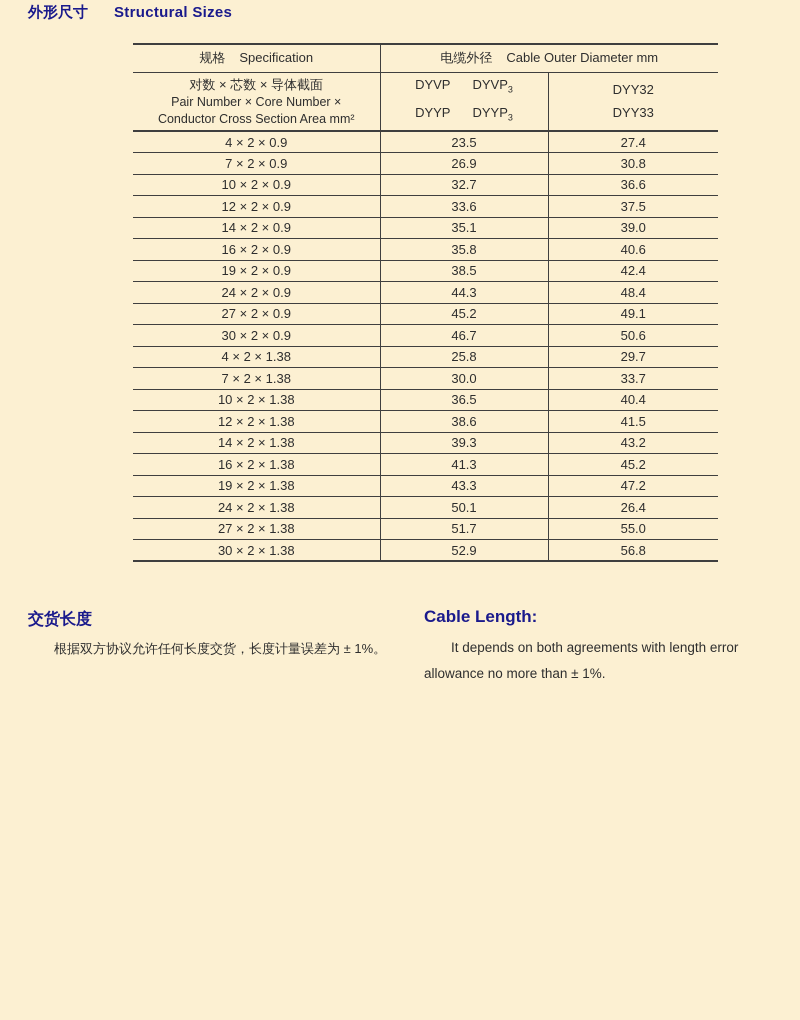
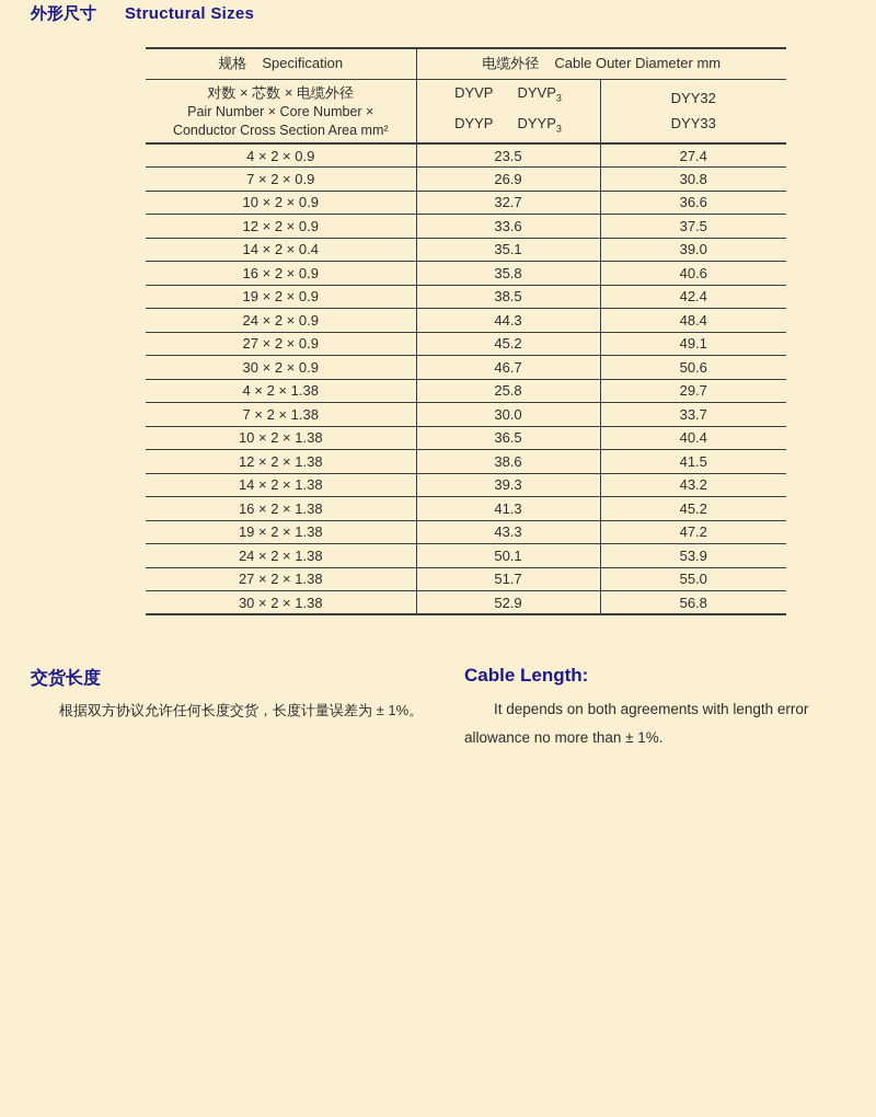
  外形尺寸 Structural Sizes
  规格 Specification	电缆外径 Cable Outer Diameter mm
- 对数 × 芯数 × 导体截面 Pair Number × Core Number × Conductor Cross Section Area mm²	DYVP DYVP3 DYYP DYYP3	DYY32 DYY33
+ 对数 × 芯数 × 电缆外径 Pair Number × Core Number × Conductor Cross Section Area mm²	DYVP DYVP3 DYYP DYYP3	DYY32 DYY33
  4 × 2 × 0.9	23.5	27.4
  7 × 2 × 0.9	26.9	30.8
  10 × 2 × 0.9	32.7	36.6
  12 × 2 × 0.9	33.6	37.5
- 14 × 2 × 0.9	35.1	39.0
+ 14 × 2 × 0.4	35.1	39.0
  16 × 2 × 0.9	35.8	40.6
  19 × 2 × 0.9	38.5	42.4
  24 × 2 × 0.9	44.3	48.4
  27 × 2 × 0.9	45.2	49.1
  30 × 2 × 0.9	46.7	50.6
  4 × 2 × 1.38	25.8	29.7
  7 × 2 × 1.38	30.0	33.7
  10 × 2 × 1.38	36.5	40.4
  12 × 2 × 1.38	38.6	41.5
  14 × 2 × 1.38	39.3	43.2
  16 × 2 × 1.38	41.3	45.2
  19 × 2 × 1.38	43.3	47.2
- 24 × 2 × 1.38	50.1	26.4
+ 24 × 2 × 1.38	50.1	53.9
  27 × 2 × 1.38	51.7	55.0
  30 × 2 × 1.38	52.9	56.8
  交货长度
  根据双方协议允许任何长度交货，长度计量误差为 ± 1%。
  Cable Length:
  It depends on both agreements with length error allowance no more than ± 1%.
